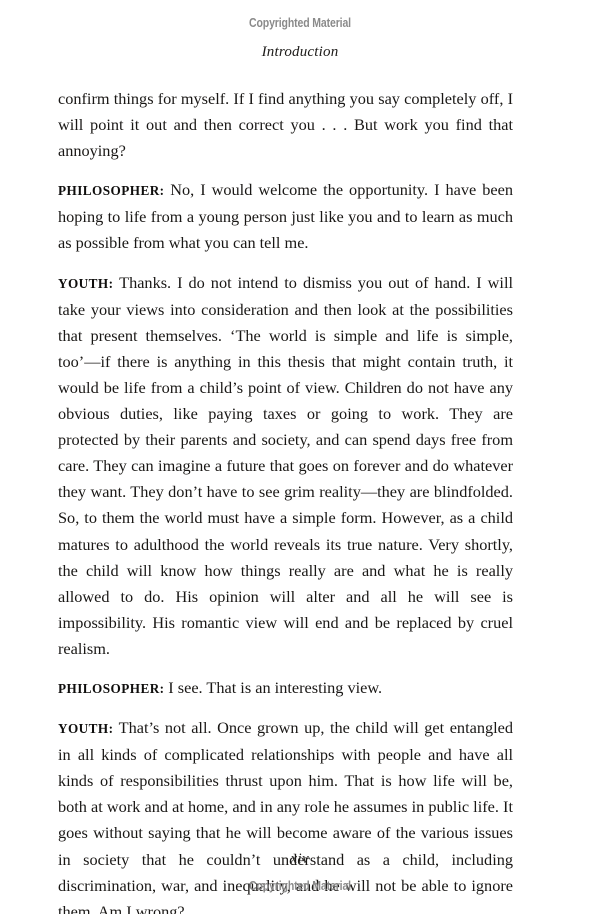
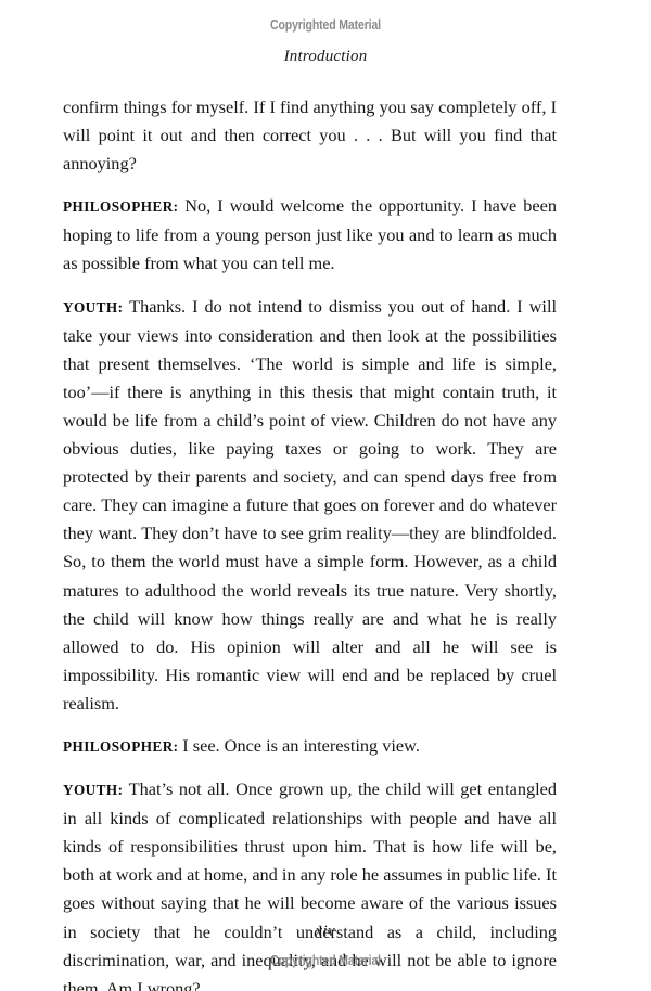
  Copyrighted Material
  Introduction
- confirm things for myself. If I find anything you say completely off, I will point it out and then correct you . . . But work you find that annoying?
+ confirm things for myself. If I find anything you say completely off, I will point it out and then correct you . . . But will you find that annoying?
  PHILOSOPHER: No, I would welcome the opportunity. I have been hoping to life from a young person just like you and to learn as much as possible from what you can tell me.
  YOUTH: Thanks. I do not intend to dismiss you out of hand. I will take your views into consideration and then look at the possibilities that present themselves. ‘The world is simple and life is simple, too’—if there is anything in this thesis that might contain truth, it would be life from a child’s point of view. Children do not have any obvious duties, like paying taxes or going to work. They are protected by their parents and society, and can spend days free from care. They can imagine a future that goes on forever and do whatever they want. They don’t have to see grim reality—they are blindfolded. So, to them the world must have a simple form. However, as a child matures to adulthood the world reveals its true nature. Very shortly, the child will know how things really are and what he is really allowed to do. His opinion will alter and all he will see is impossibility. His romantic view will end and be replaced by cruel realism.
- PHILOSOPHER: I see. That is an interesting view.
+ PHILOSOPHER: I see. Once is an interesting view.
  YOUTH: That’s not all. Once grown up, the child will get entangled in all kinds of complicated relationships with people and have all kinds of responsibilities thrust upon him. That is how life will be, both at work and at home, and in any role he assumes in public life. It goes without saying that he will become aware of the various issues in society that he couldn’t understand as a child, including discrimination, war, and inequality, and he will not be able to ignore them. Am I wrong?
  xiv
  Copyrighted Material
